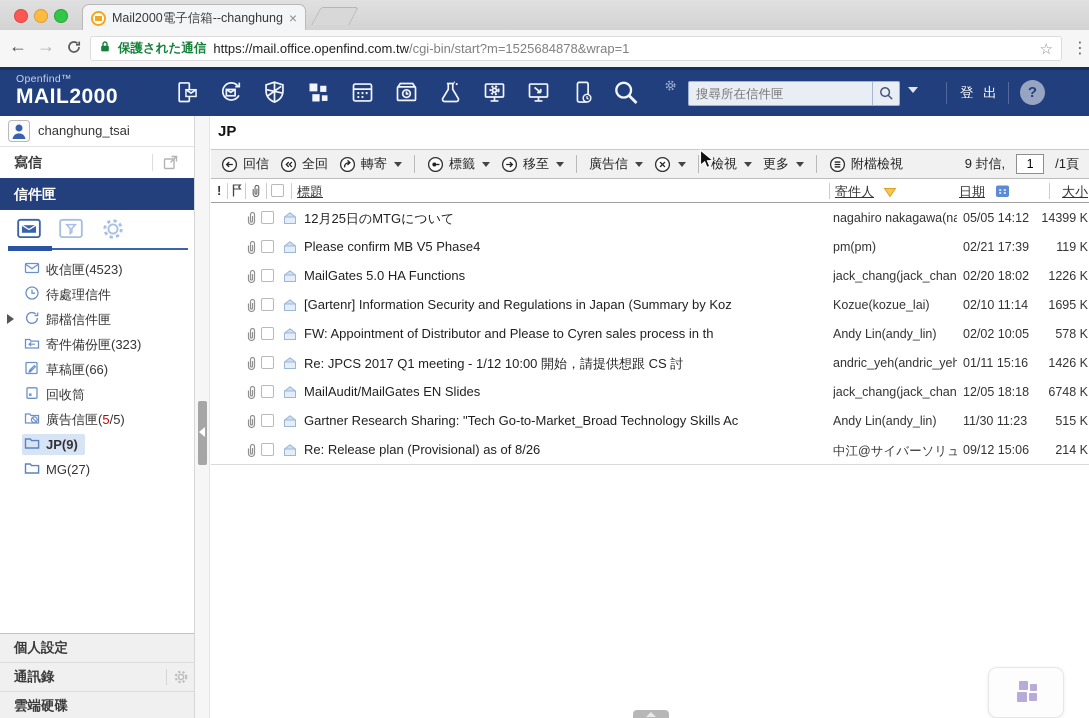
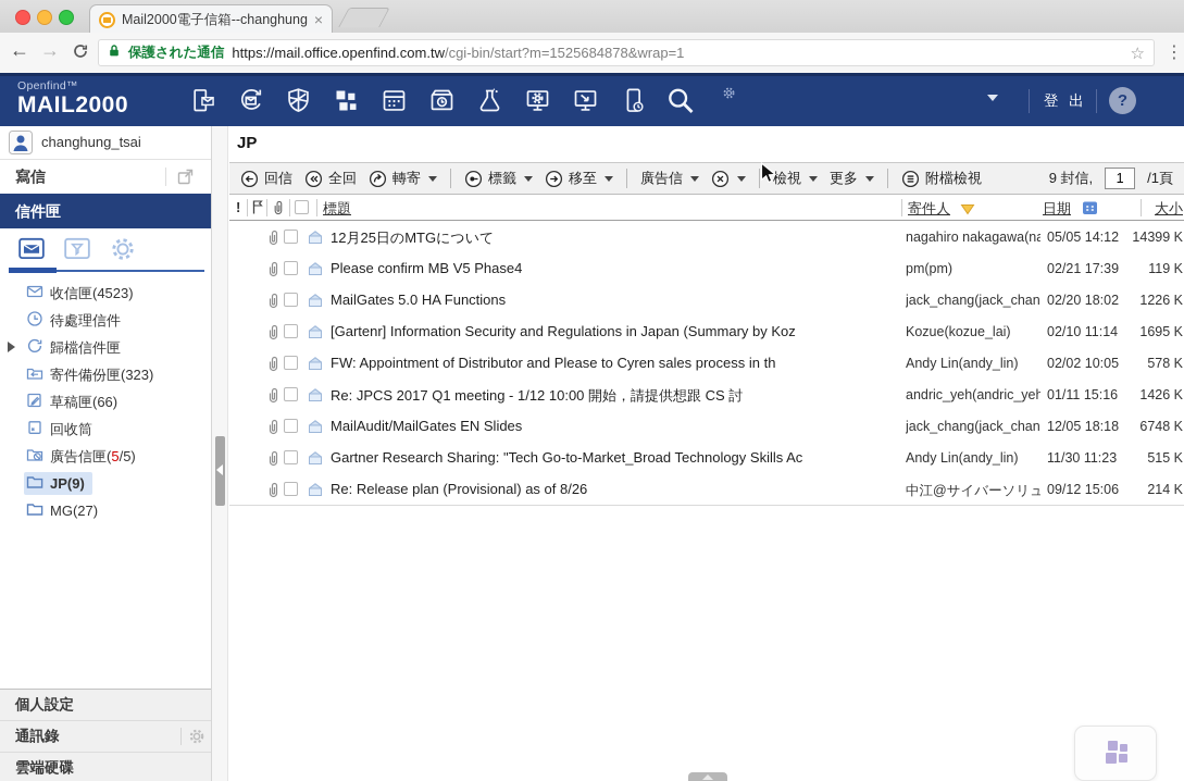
  Mail2000電子信箱--changhung
  ×
  ←
  →
  保護された通信
  https://mail.office.openfind.com.tw/cgi-bin/start?m=1525684878&wrap=1
  ☆
  ⋮
  Openfind™
  MAIL2000
- 搜尋所在信件匣
  登 出
  ?
  changhung_tsai
  寫信
  信件匣
  收信匣(4523)
  待處理信件
  歸檔信件匣
  寄件備份匣(323)
  草稿匣(66)
  回收筒
  廣告信匣(5/5)
  JP(9)
  MG(27)
  個人設定
  通訊錄
  雲端硬碟
  JP
  回信
  全回
  轉寄
  標籤
  移至
  廣告信
  檢視
  更多
  附檔檢視
  9 封信,
  1
  /1頁
  !
  標題
  寄件人
  日期
  大小
  12月25日のMTGについて
  nagahiro nakagawa(na
  05/05 14:12
  14399 K
  Please confirm MB V5 Phase4
  pm(pm)
  02/21 17:39
  119 K
  MailGates 5.0 HA Functions
  jack_chang(jack_chan
  02/20 18:02
  1226 K
  [Gartenr] Information Security and Regulations in Japan (Summary by Koz
  Kozue(kozue_lai)
  02/10 11:14
  1695 K
  FW: Appointment of Distributor and Please to Cyren sales process in th
  Andy Lin(andy_lin)
  02/02 10:05
  578 K
  Re: JPCS 2017 Q1 meeting - 1/12 10:00 開始，請提供想跟 CS 討
  andric_yeh(andric_yeh
  01/11 15:16
  1426 K
  MailAudit/MailGates EN Slides
  jack_chang(jack_chan
  12/05 18:18
  6748 K
  Gartner Research Sharing: "Tech Go-to-Market_Broad Technology Skills Ac
  Andy Lin(andy_lin)
  11/30 11:23
  515 K
  Re: Release plan (Provisional) as of 8/26
  中江@サイバーソリュ
  09/12 15:06
  214 K
